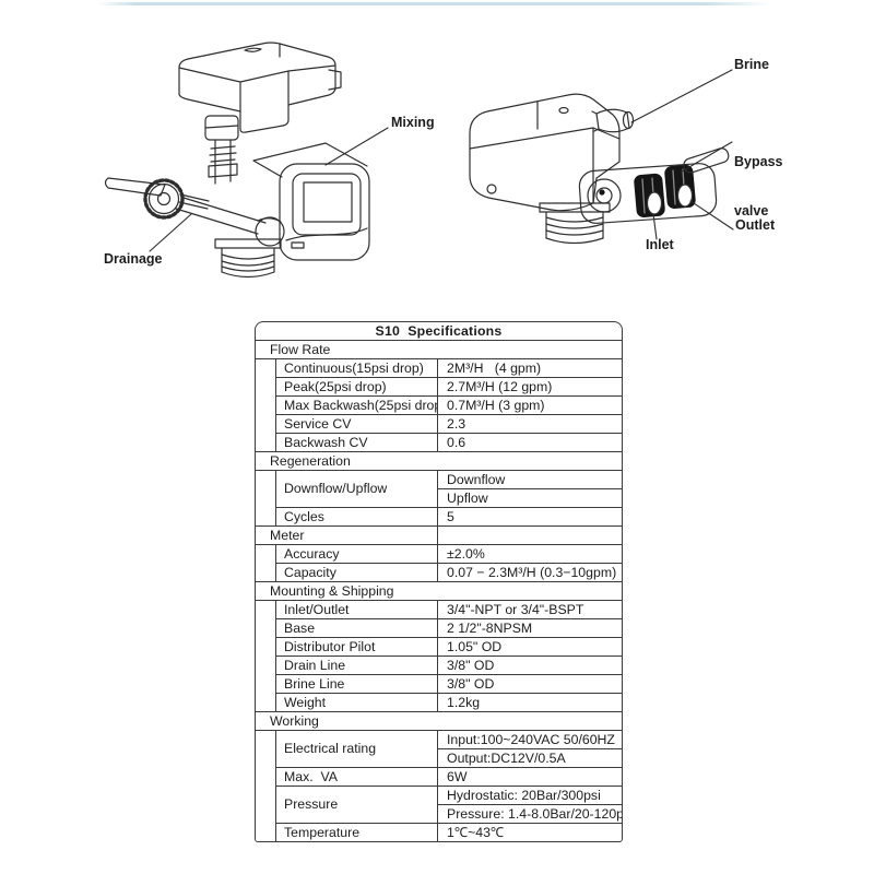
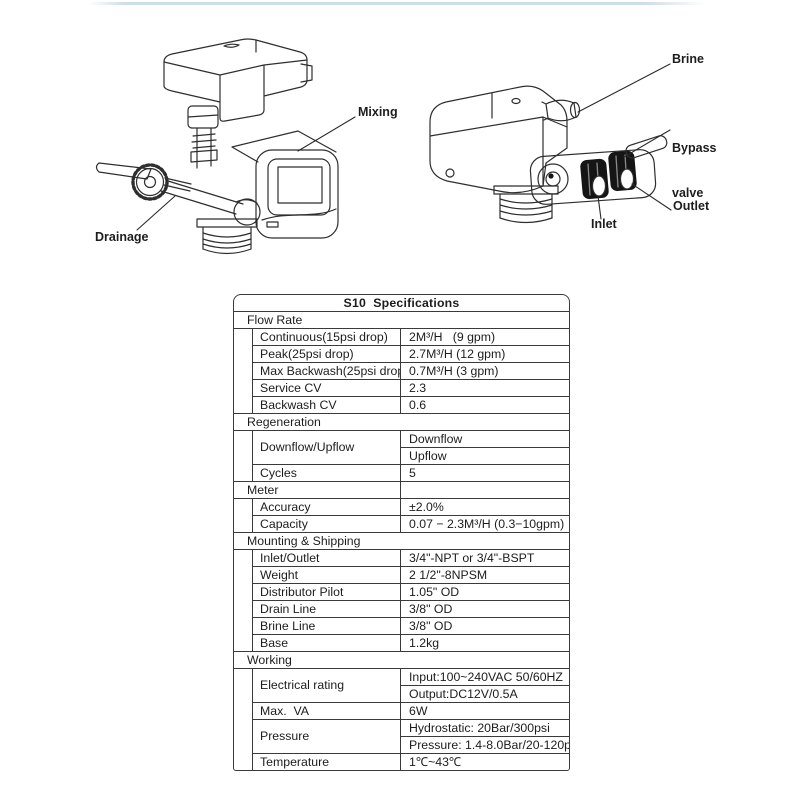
  Mixing
  Drainage
  Brine
  Bypass
  valve
  Outlet
  Inlet
  S10 Specifications
  Flow Rate
- 	Continuous(15psi drop)	2M³/H (4 gpm)
+ 	Continuous(15psi drop)	2M³/H (9 gpm)
  Peak(25psi drop)	2.7M³/H (12 gpm)
  Max Backwash(25psi dro	0.7M³/H (3 gpm)
  Service CV	2.3
  Backwash CV	0.6
  Regeneration
  	Downflow/Upflow	Downflow
  Upflow
  Cycles	5
  Meter
  	Accuracy	±2.0%
  Capacity	0.07 − 2.3M³/H (0.3−10gpm)
  Mounting & Shipping
  	Inlet/Outlet	3/4"-NPT or 3/4"-BSPT
- Base	2 1/2"-8NPSM
+ Weight	2 1/2"-8NPSM
  Distributor Pilot	1.05" OD
  Drain Line	3/8" OD
  Brine Line	3/8" OD
- Weight	1.2kg
+ Base	1.2kg
  Working
  	Electrical rating	Input:100~240VAC 50/60HZ
  Output:DC12V/0.5A
  Max. VA	6W
  Pressure	Hydrostatic: 20Bar/300psi
  Pressure: 1.4-8.0Bar/20-120p
  Temperature	1℃~43℃
